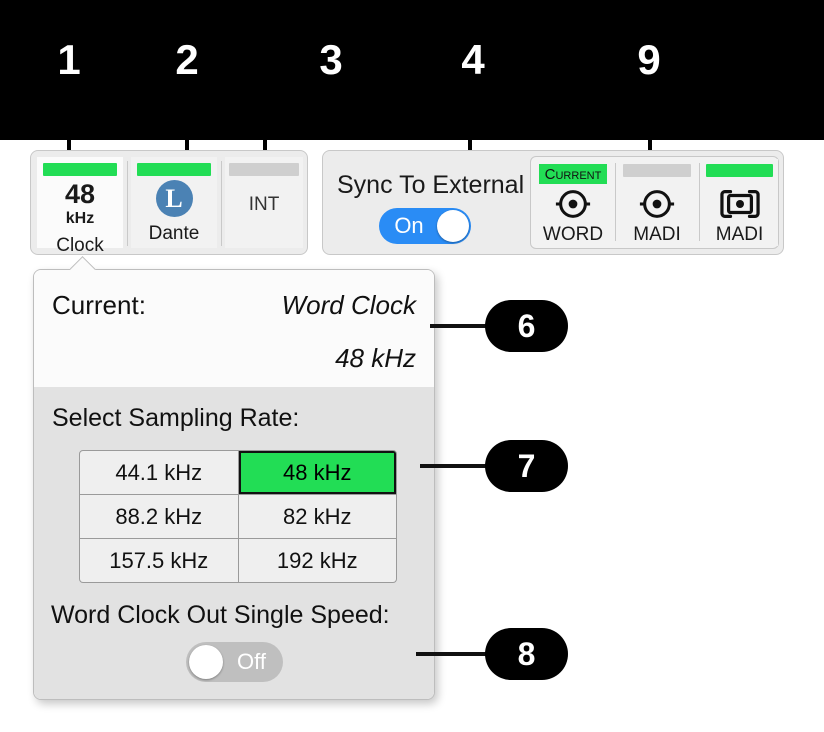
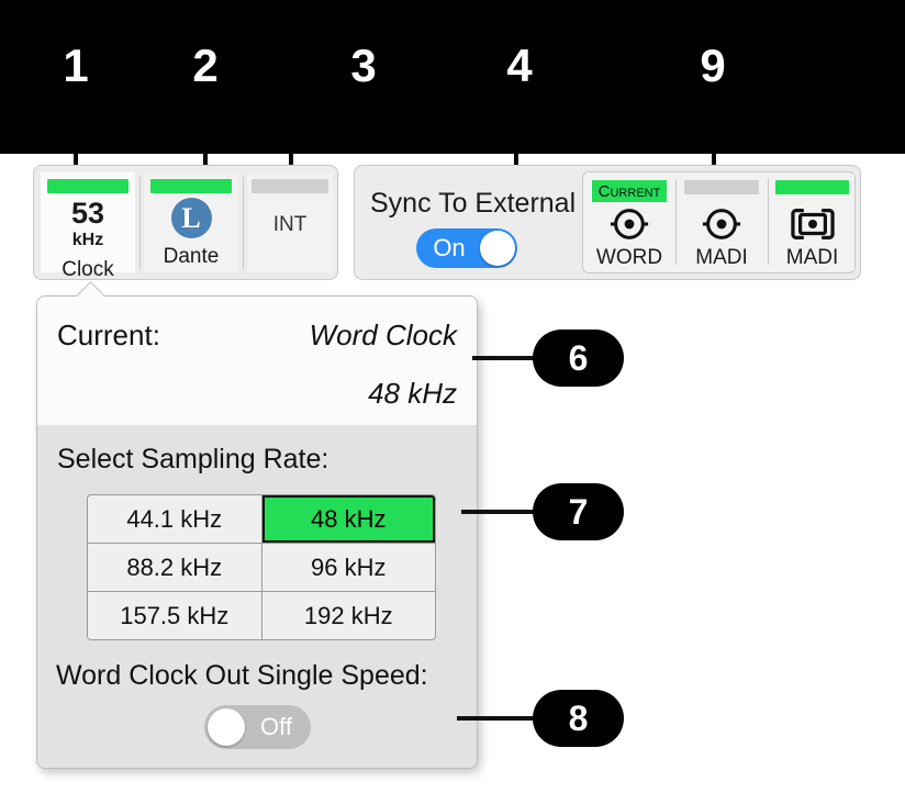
  1
  2
  3
  4
  9
- 48
+ 53
  kHz
  Clock
  L
  Dante
  INT
  Sync To External
  On
  Current
  WORD
  MADI
  MADI
  Current:
  Word Clock
  48 kHz
  Select Sampling Rate:
  44.1 kHz
  48 kHz
  88.2 kHz
- 82 kHz
+ 96 kHz
  157.5 kHz
  192 kHz
  Word Clock Out Single Speed:
  Off
  6
  7
  8
